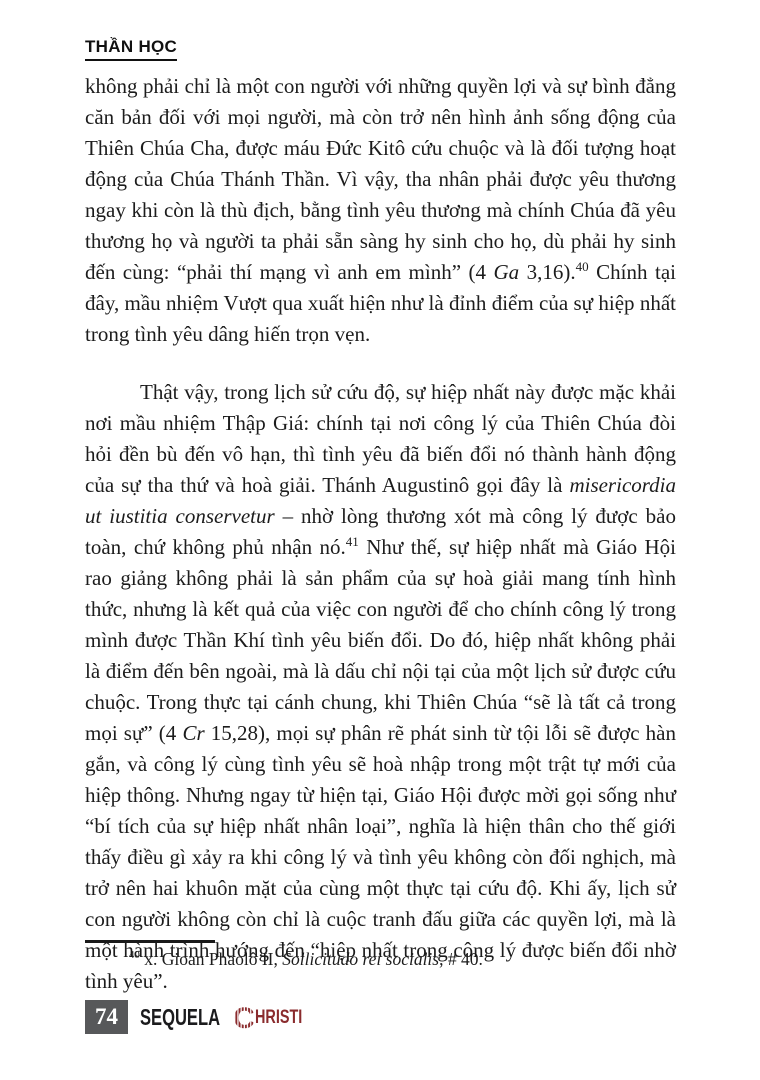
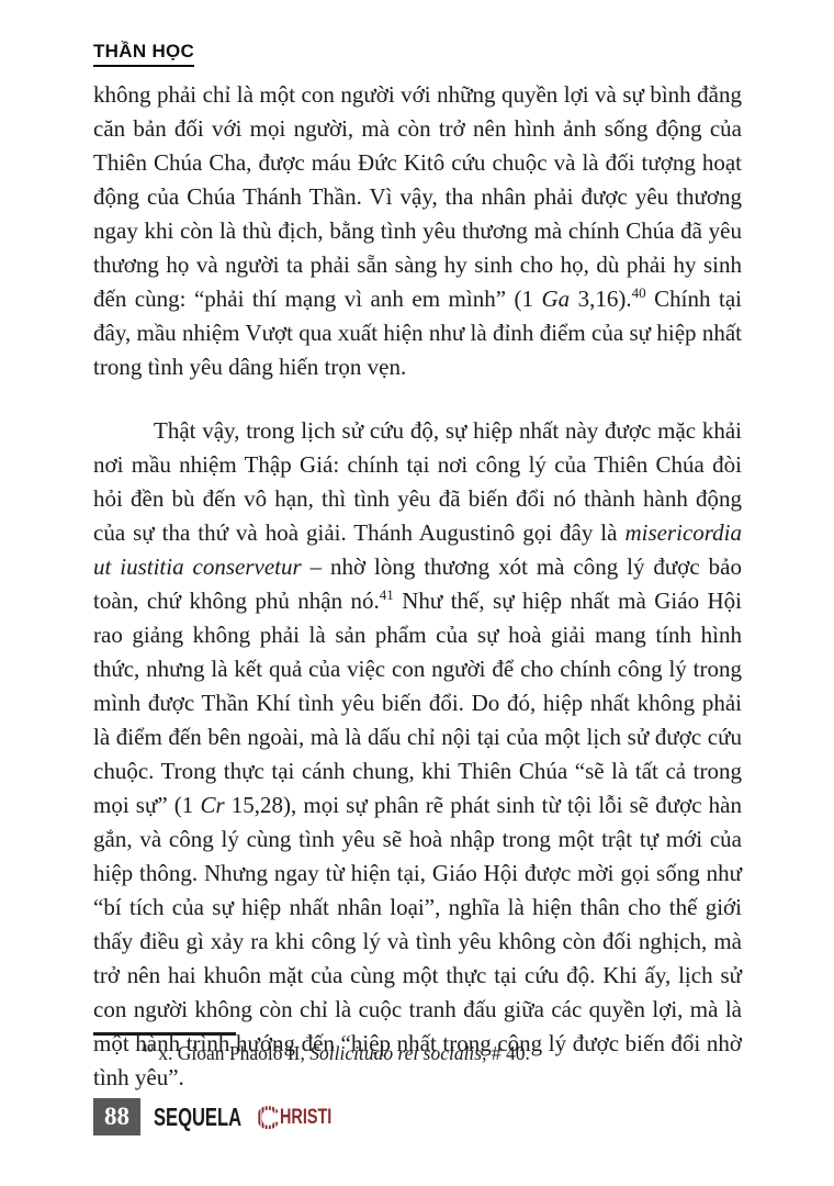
  THẦN HỌC
- không phải chỉ là một con người với những quyền lợi và sự bình đẳng căn bản đối với mọi người, mà còn trở nên hình ảnh sống động của Thiên Chúa Cha, được máu Đức Kitô cứu chuộc và là đối tượng hoạt động của Chúa Thánh Thần. Vì vậy, tha nhân phải được yêu thương ngay khi còn là thù địch, bằng tình yêu thương mà chính Chúa đã yêu thương họ và người ta phải sẵn sàng hy sinh cho họ, dù phải hy sinh đến cùng: “phải thí mạng vì anh em mình” (4 Ga 3,16).40 Chính tại đây, mầu nhiệm Vượt qua xuất hiện như là đỉnh điểm của sự hiệp nhất trong tình yêu dâng hiến trọn vẹn.
+ không phải chỉ là một con người với những quyền lợi và sự bình đẳng căn bản đối với mọi người, mà còn trở nên hình ảnh sống động của Thiên Chúa Cha, được máu Đức Kitô cứu chuộc và là đối tượng hoạt động của Chúa Thánh Thần. Vì vậy, tha nhân phải được yêu thương ngay khi còn là thù địch, bằng tình yêu thương mà chính Chúa đã yêu thương họ và người ta phải sẵn sàng hy sinh cho họ, dù phải hy sinh đến cùng: “phải thí mạng vì anh em mình” (1 Ga 3,16).40 Chính tại đây, mầu nhiệm Vượt qua xuất hiện như là đỉnh điểm của sự hiệp nhất trong tình yêu dâng hiến trọn vẹn.
- Thật vậy, trong lịch sử cứu độ, sự hiệp nhất này được mặc khải nơi mầu nhiệm Thập Giá: chính tại nơi công lý của Thiên Chúa đòi hỏi đền bù đến vô hạn, thì tình yêu đã biến đổi nó thành hành động của sự tha thứ và hoà giải. Thánh Augustinô gọi đây là misericordia ut iustitia conservetur – nhờ lòng thương xót mà công lý được bảo toàn, chứ không phủ nhận nó.41 Như thế, sự hiệp nhất mà Giáo Hội rao giảng không phải là sản phẩm của sự hoà giải mang tính hình thức, nhưng là kết quả của việc con người để cho chính công lý trong mình được Thần Khí tình yêu biến đổi. Do đó, hiệp nhất không phải là điểm đến bên ngoài, mà là dấu chỉ nội tại của một lịch sử được cứu chuộc. Trong thực tại cánh chung, khi Thiên Chúa “sẽ là tất cả trong mọi sự” (4 Cr 15,28), mọi sự phân rẽ phát sinh từ tội lỗi sẽ được hàn gắn, và công lý cùng tình yêu sẽ hoà nhập trong một trật tự mới của hiệp thông. Nhưng ngay từ hiện tại, Giáo Hội được mời gọi sống như “bí tích của sự hiệp nhất nhân loại”, nghĩa là hiện thân cho thế giới thấy điều gì xảy ra khi công lý và tình yêu không còn đối nghịch, mà trở nên hai khuôn mặt của cùng một thực tại cứu độ. Khi ấy, lịch sử con người không còn chỉ là cuộc tranh đấu giữa các quyền lợi, mà là một hành trình hướng đến “hiệp nhất trong công lý được biến đổi nhờ tình yêu”.
+ Thật vậy, trong lịch sử cứu độ, sự hiệp nhất này được mặc khải nơi mầu nhiệm Thập Giá: chính tại nơi công lý của Thiên Chúa đòi hỏi đền bù đến vô hạn, thì tình yêu đã biến đổi nó thành hành động của sự tha thứ và hoà giải. Thánh Augustinô gọi đây là misericordia ut iustitia conservetur – nhờ lòng thương xót mà công lý được bảo toàn, chứ không phủ nhận nó.41 Như thế, sự hiệp nhất mà Giáo Hội rao giảng không phải là sản phẩm của sự hoà giải mang tính hình thức, nhưng là kết quả của việc con người để cho chính công lý trong mình được Thần Khí tình yêu biến đổi. Do đó, hiệp nhất không phải là điểm đến bên ngoài, mà là dấu chỉ nội tại của một lịch sử được cứu chuộc. Trong thực tại cánh chung, khi Thiên Chúa “sẽ là tất cả trong mọi sự” (1 Cr 15,28), mọi sự phân rẽ phát sinh từ tội lỗi sẽ được hàn gắn, và công lý cùng tình yêu sẽ hoà nhập trong một trật tự mới của hiệp thông. Nhưng ngay từ hiện tại, Giáo Hội được mời gọi sống như “bí tích của sự hiệp nhất nhân loại”, nghĩa là hiện thân cho thế giới thấy điều gì xảy ra khi công lý và tình yêu không còn đối nghịch, mà trở nên hai khuôn mặt của cùng một thực tại cứu độ. Khi ấy, lịch sử con người không còn chỉ là cuộc tranh đấu giữa các quyền lợi, mà là một hành trình hướng đến “hiệp nhất trong công lý được biến đổi nhờ tình yêu”.
  40 x. Gioan Phaolô II, Sollicitudo rei socialis, # 40.
- 74
+ 88
  SEQUELA
  C
  HRISTI
